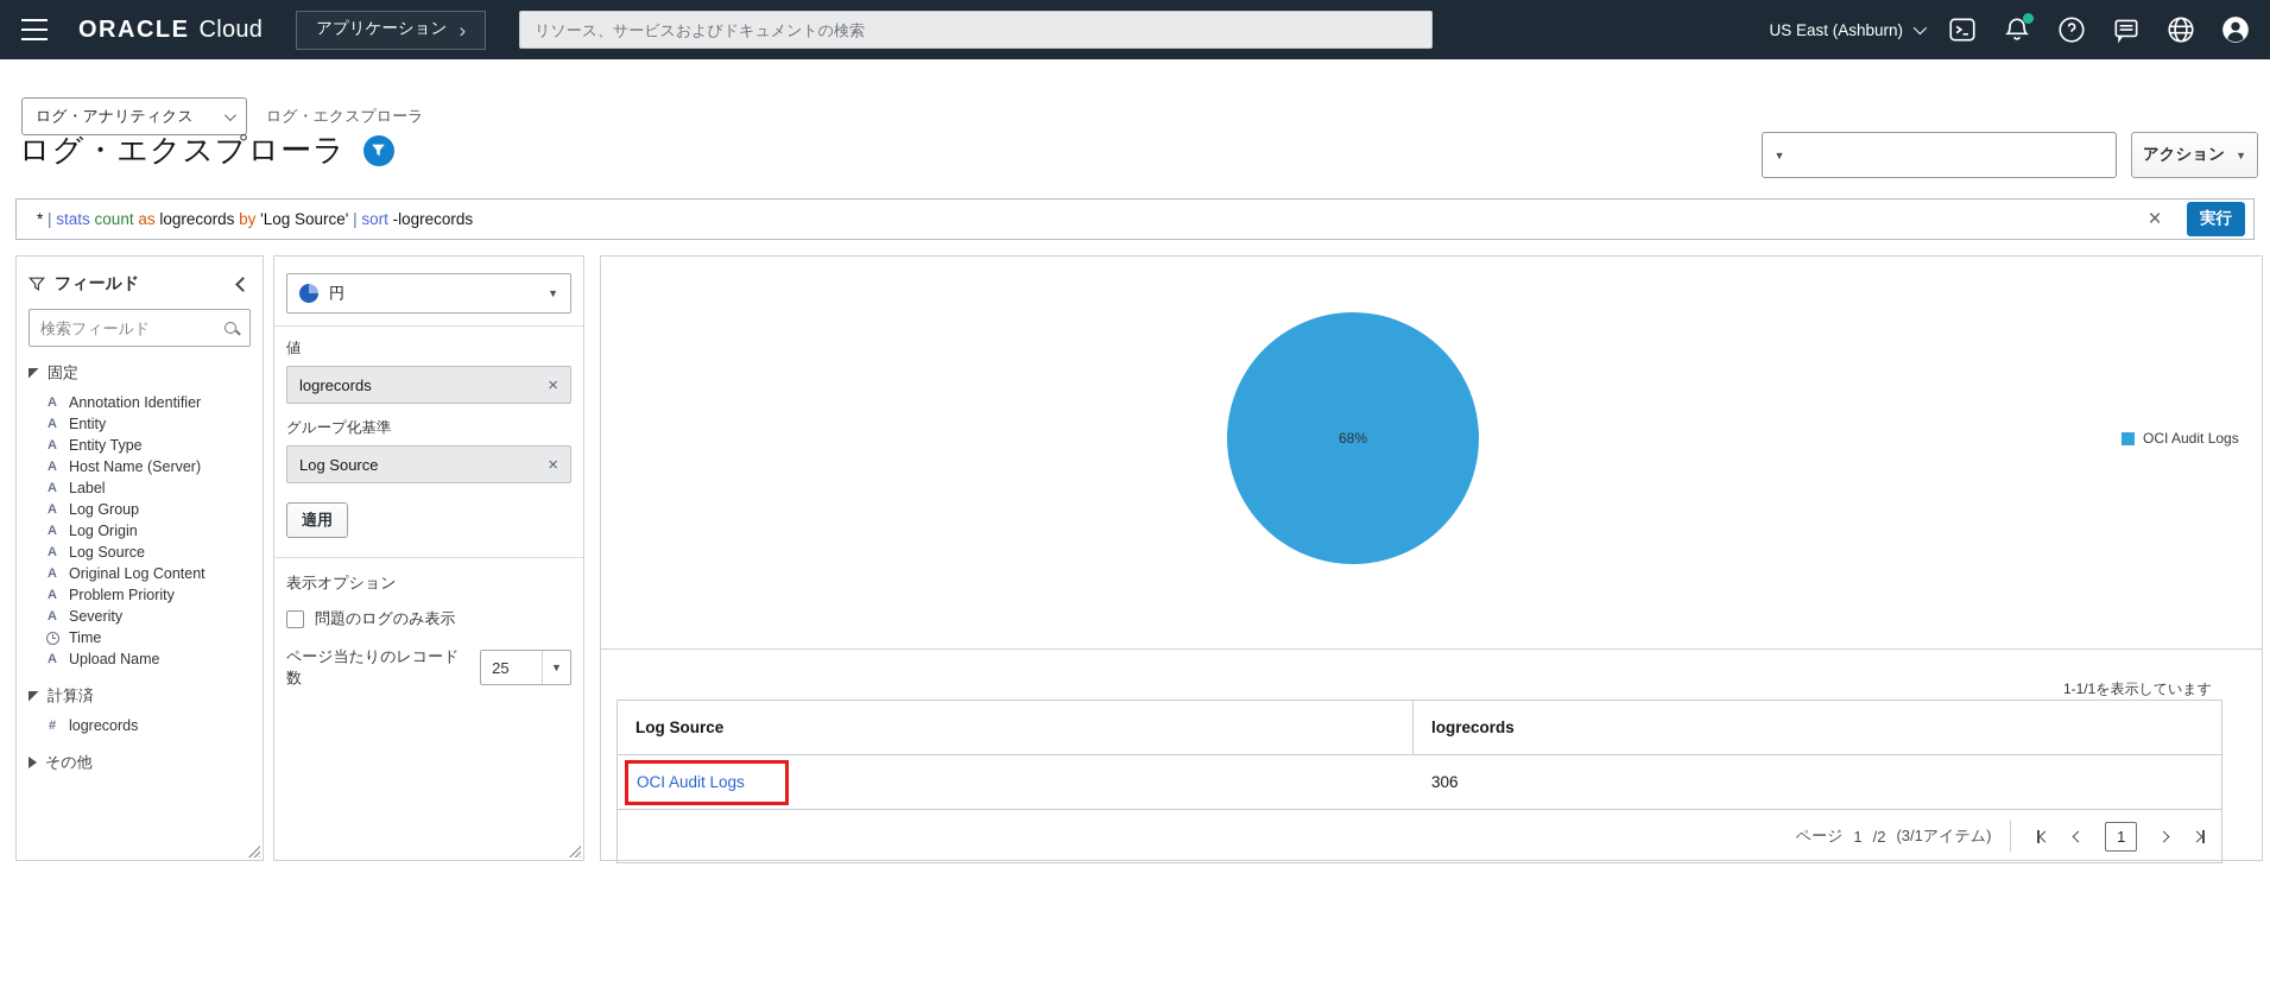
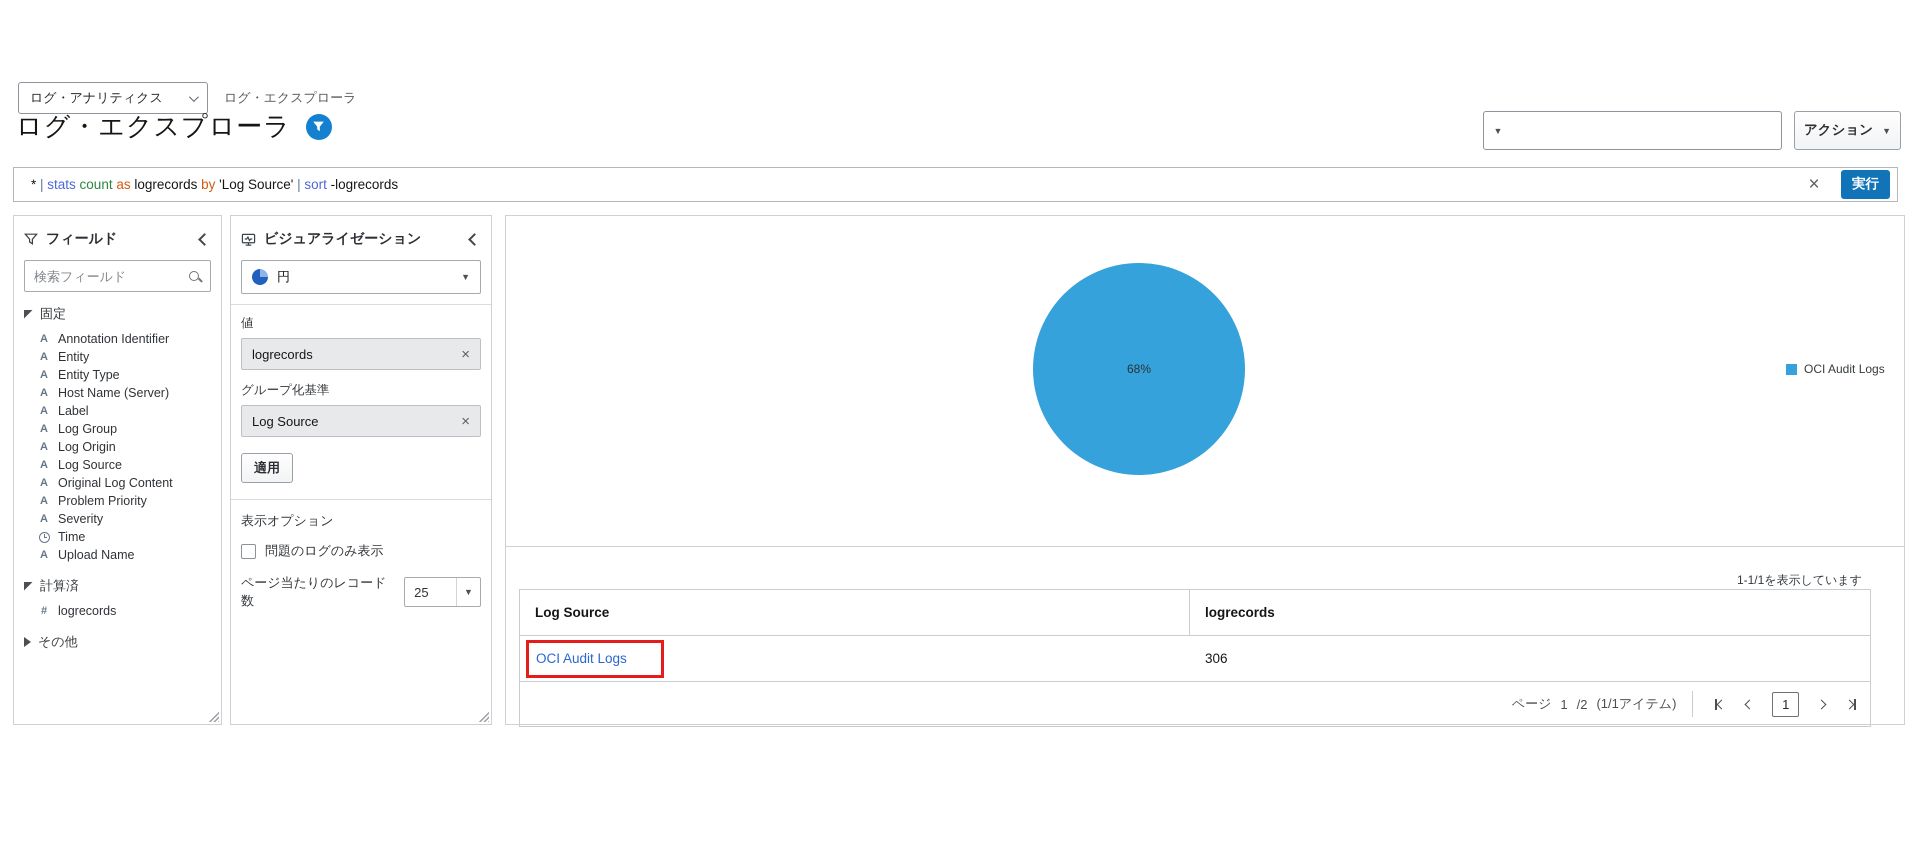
- ORACLE
- Cloud
- アプリケーション
- ›
- リソース、サービスおよびドキュメントの検索
- US East (Ashburn)
  ログ・アナリティクス
  ログ・エクスプローラ
  ログ・エクスプローラ
  ▼
  アクション
  ▼
  * | stats count as logrecords by 'Log Source' | sort -logrecords
  ×
  実行
  フィールド
  検索フィールド
  固定
  A
  Annotation Identifier
  A
  Entity
  A
  Entity Type
  A
  Host Name (Server)
  A
  Label
  A
  Log Group
  A
  Log Origin
  A
  Log Source
  A
  Original Log Content
  A
  Problem Priority
  A
  Severity
  Time
  A
  Upload Name
  計算済
  #
  logrecords
  その他
+ ビジュアライゼーション
  円
  ▼
  値
  logrecords
  ×
  グループ化基準
  Log Source
  ×
  適用
  表示オプション
  問題のログのみ表示
  ページ当たりのレコード数
  25
  ▼
  68%
  OCI Audit Logs
  1-1/1を表示しています
  Log Source
  logrecords
  OCI Audit Logs
  306
  ページ
  1
  /2
- (3/1アイテム)
+ (1/1アイテム)
  1
